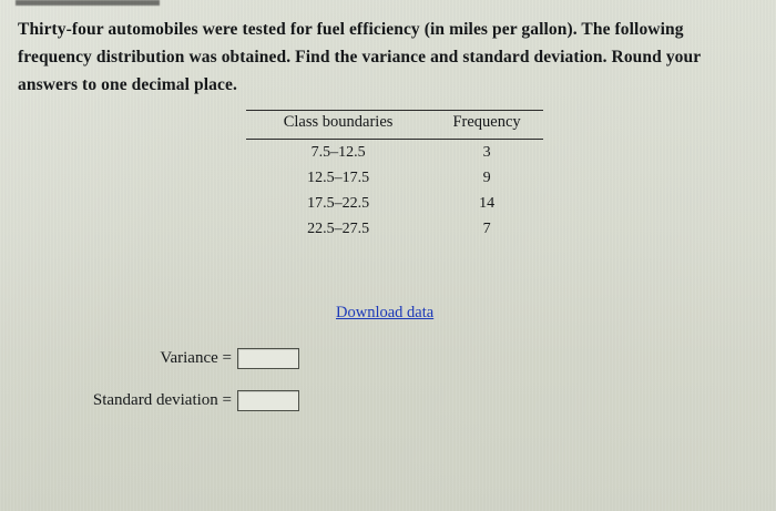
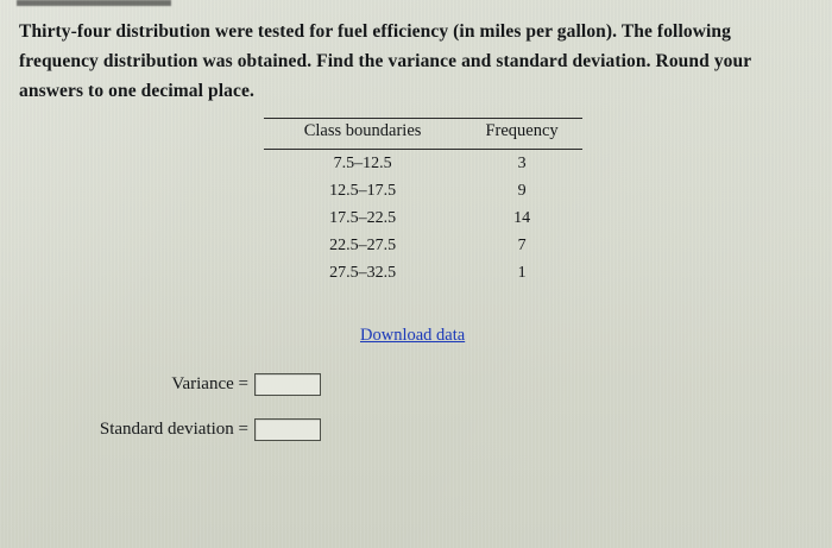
- Thirty-four automobiles were tested for fuel efficiency (in miles per gallon). The following frequency distribution was obtained. Find the variance and standard deviation. Round your answers to one decimal place.
+ Thirty-four distribution were tested for fuel efficiency (in miles per gallon). The following frequency distribution was obtained. Find the variance and standard deviation. Round your answers to one decimal place.
  Class boundaries	Frequency
  7.5–12.5	3
  12.5–17.5	9
  17.5–22.5	14
  22.5–27.5	7
+ 27.5–32.5	1
  Download data
  Variance =
  Standard deviation =
